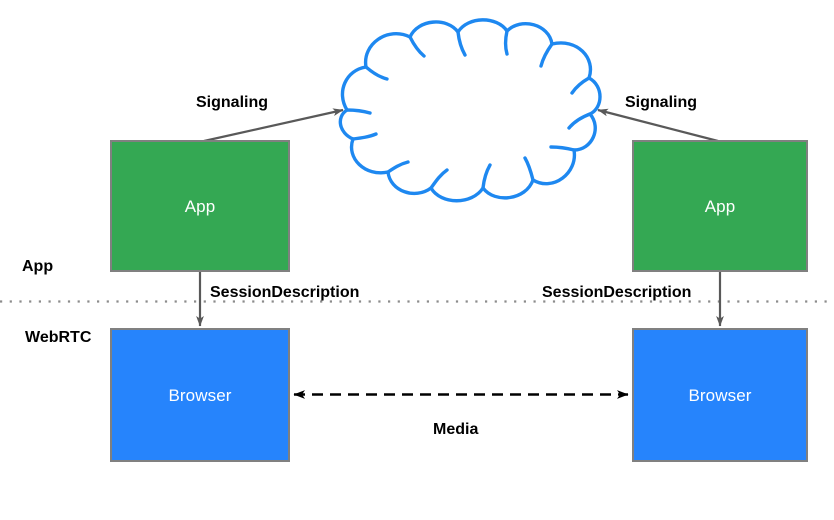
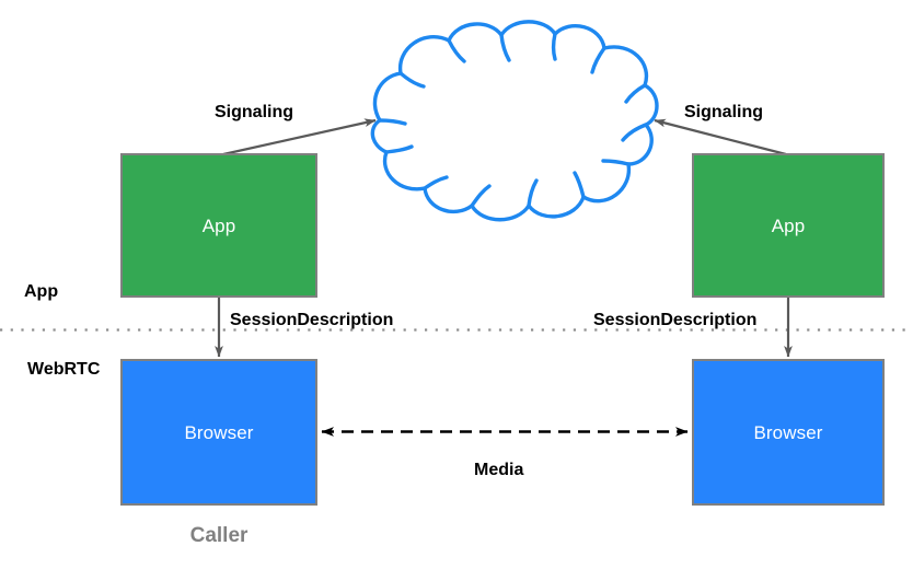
  App
  App
  Browser
  Browser
  Signaling
  Signaling
  SessionDescription
  SessionDescription
  Media
  App
  WebRTC
+ Caller
